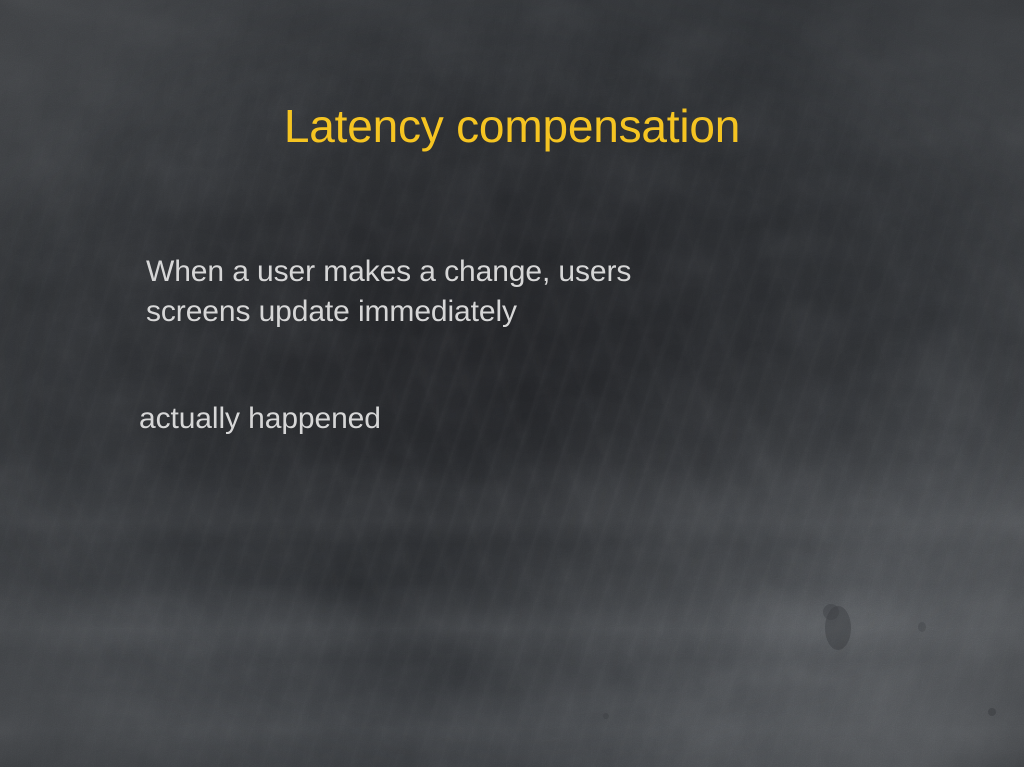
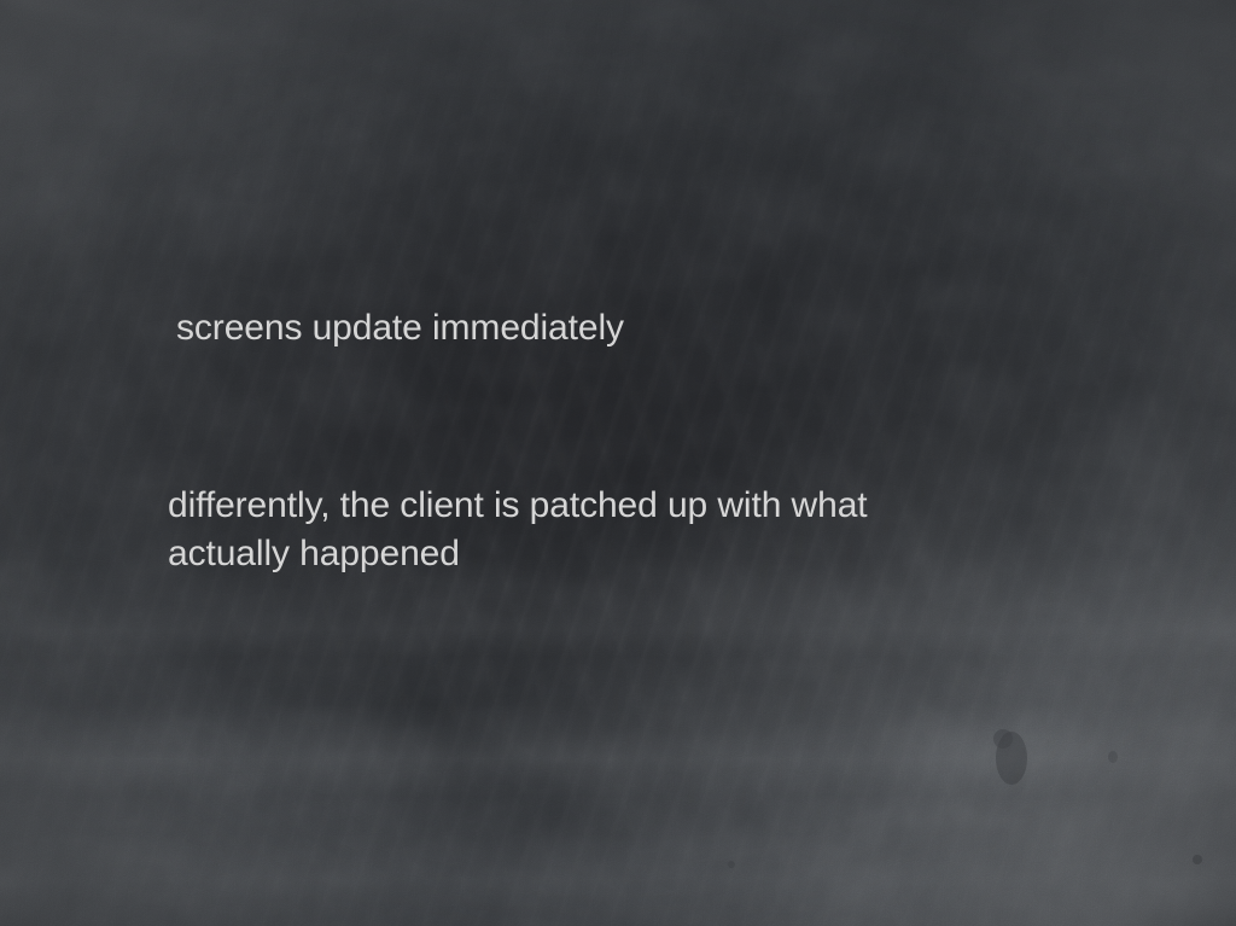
- Latency compensation
- When a user makes a change, users
  screens update immediately
+ differently, the client is patched up with what
  actually happened
